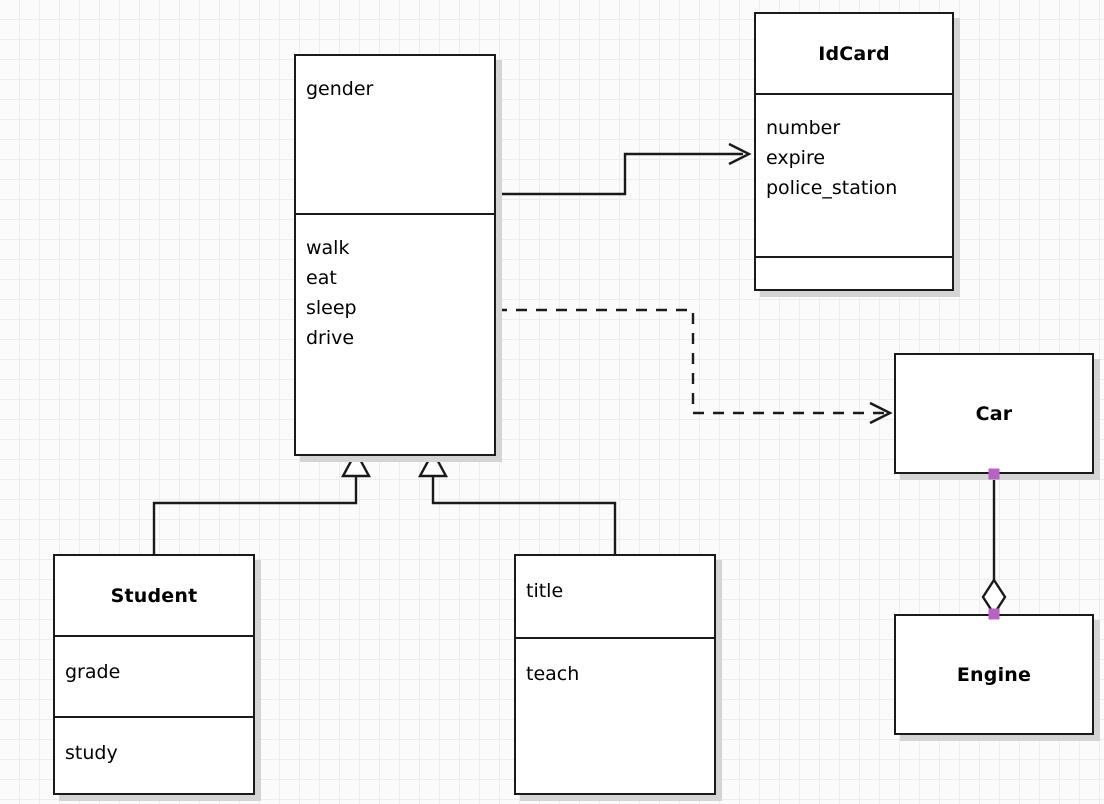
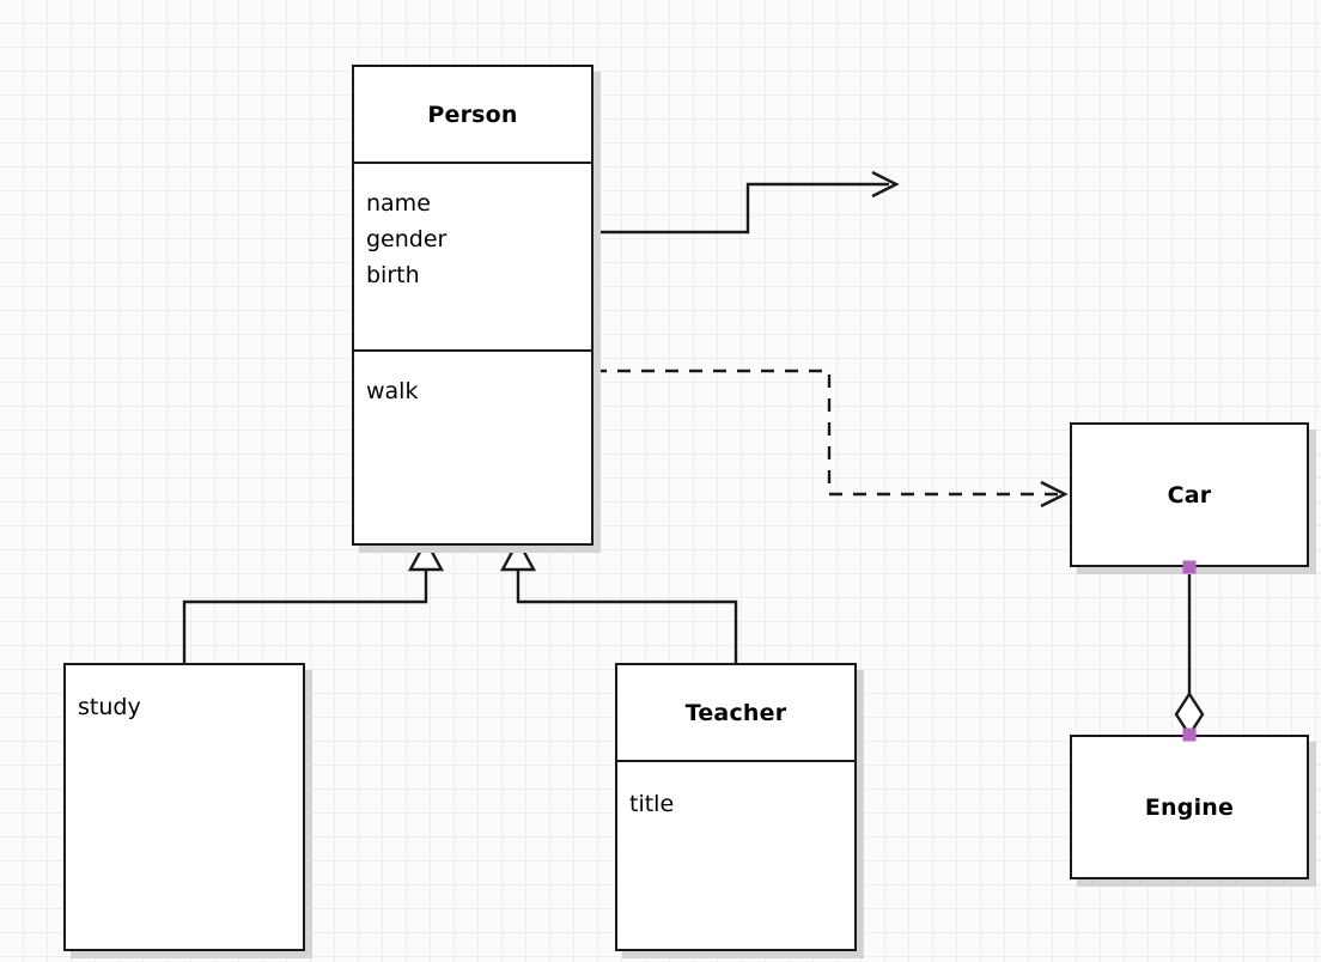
+ Person
+ name
  gender
+ birth
  walk
- eat
- sleep
- drive
- IdCard
- number
- expire
- police_station
- Student
- grade
  study
+ Teacher
  title
- teach
  Car
  Engine
